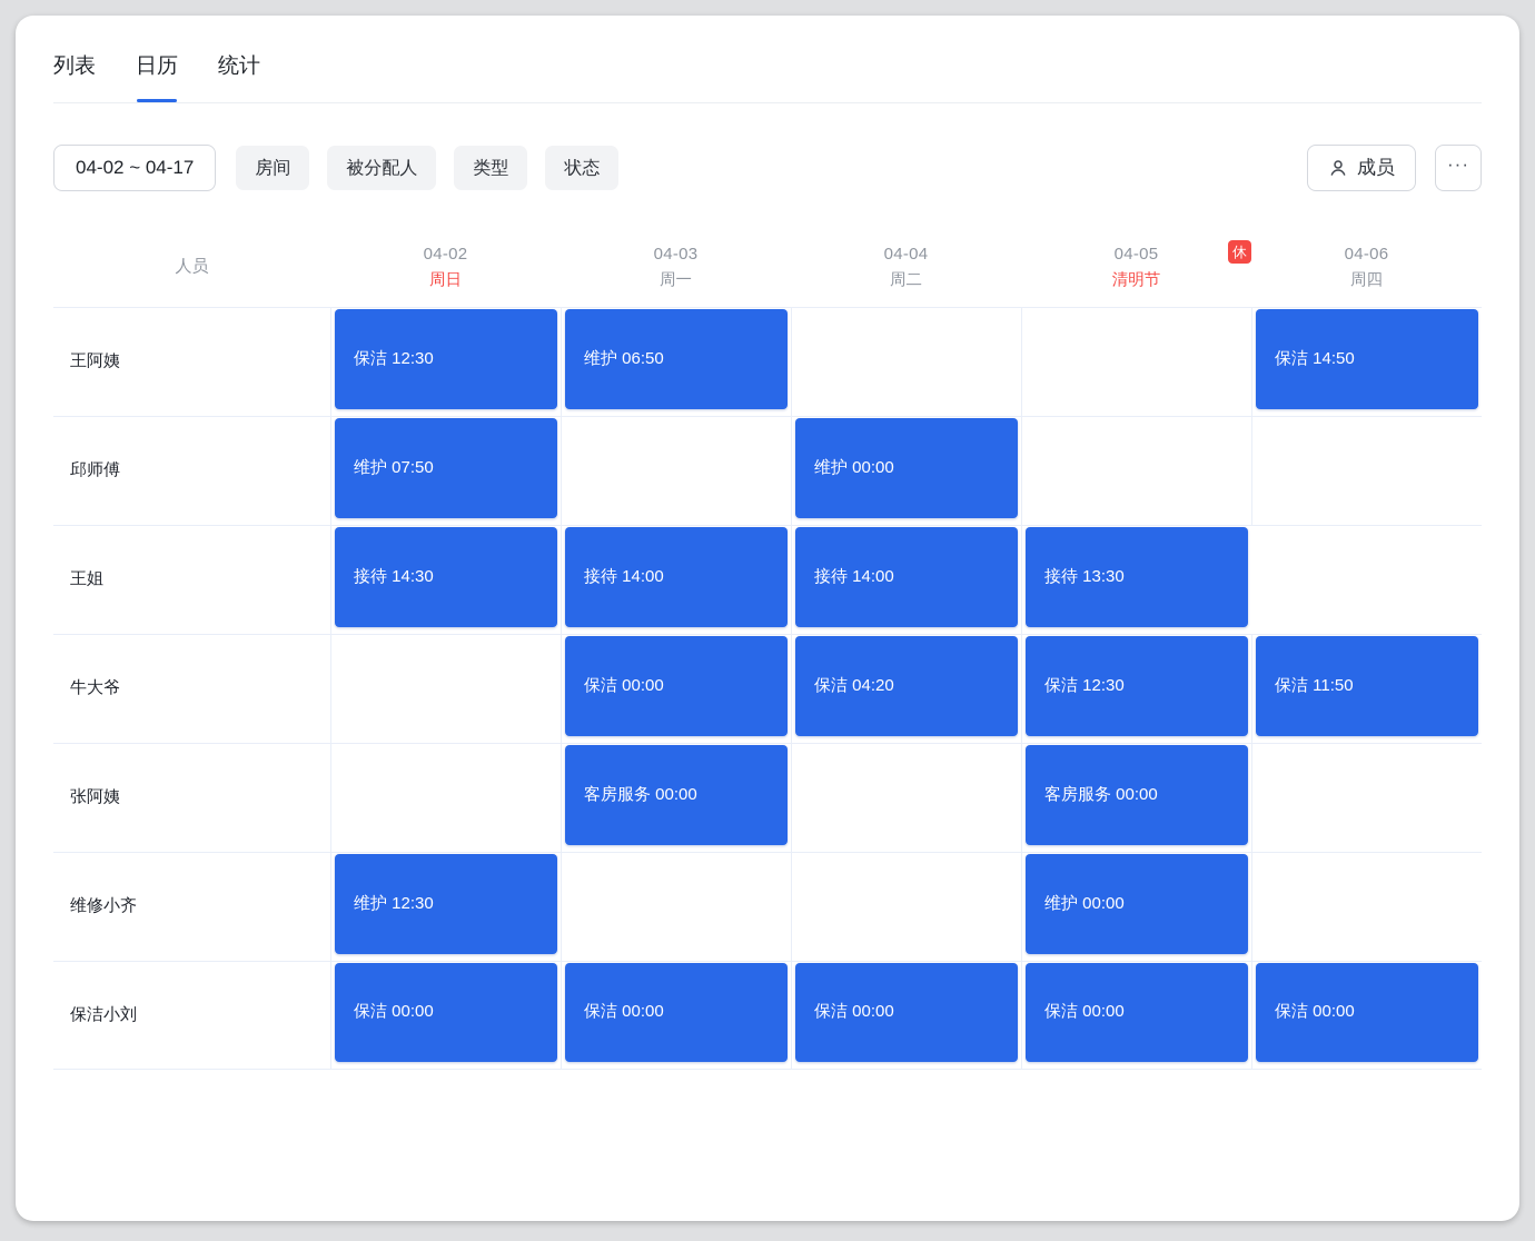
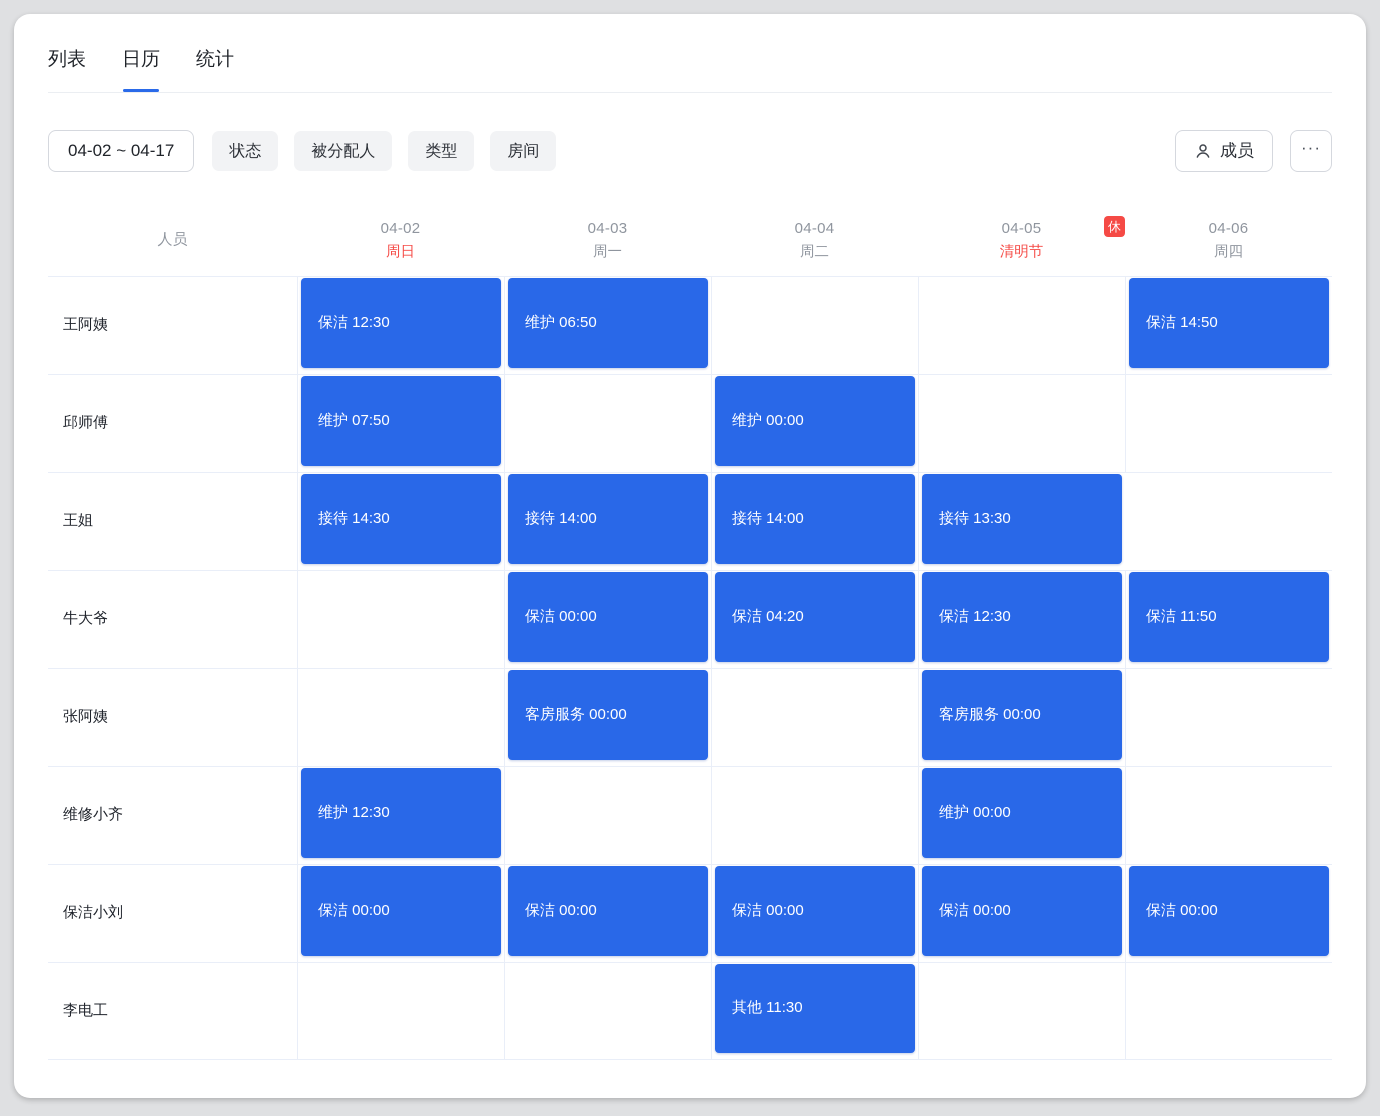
  列表
  日历
  统计
  04-02 ~ 04-17
- 房间
+ 状态
  被分配人
  类型
- 状态
+ 房间
  成员
  ···
  人员
  04-02
  周日
  04-03
  周一
  04-04
  周二
  04-05
  清明节
  休
  04-06
  周四
  王阿姨
  保洁 12:30
  维护 06:50
  保洁 14:50
  邱师傅
  维护 07:50
  维护 00:00
  王姐
  接待 14:30
  接待 14:00
  接待 14:00
  接待 13:30
  牛大爷
  保洁 00:00
  保洁 04:20
  保洁 12:30
  保洁 11:50
  张阿姨
  客房服务 00:00
  客房服务 00:00
  维修小齐
  维护 12:30
  维护 00:00
  保洁小刘
  保洁 00:00
  保洁 00:00
  保洁 00:00
  保洁 00:00
  保洁 00:00
+ 李电工
+ 其他 11:30
